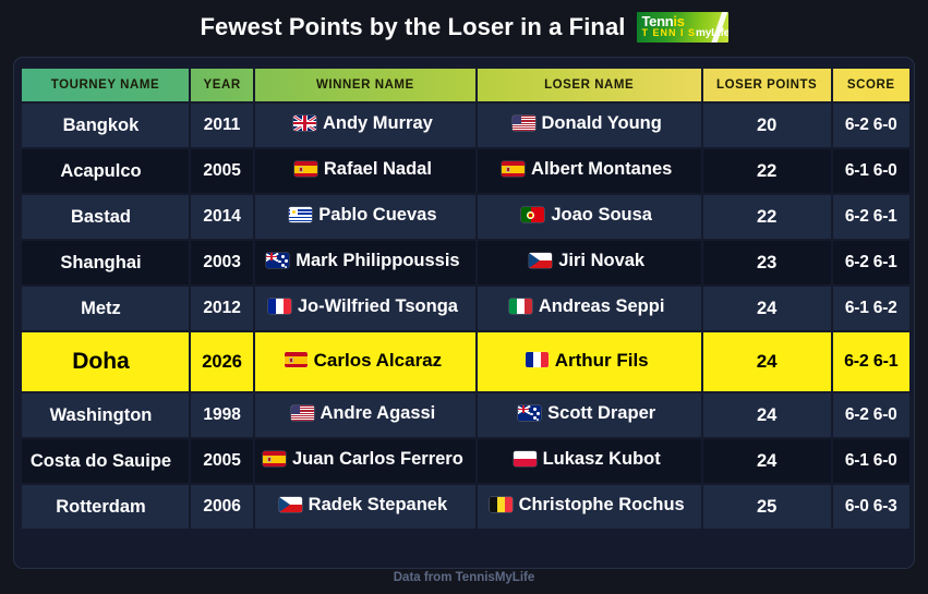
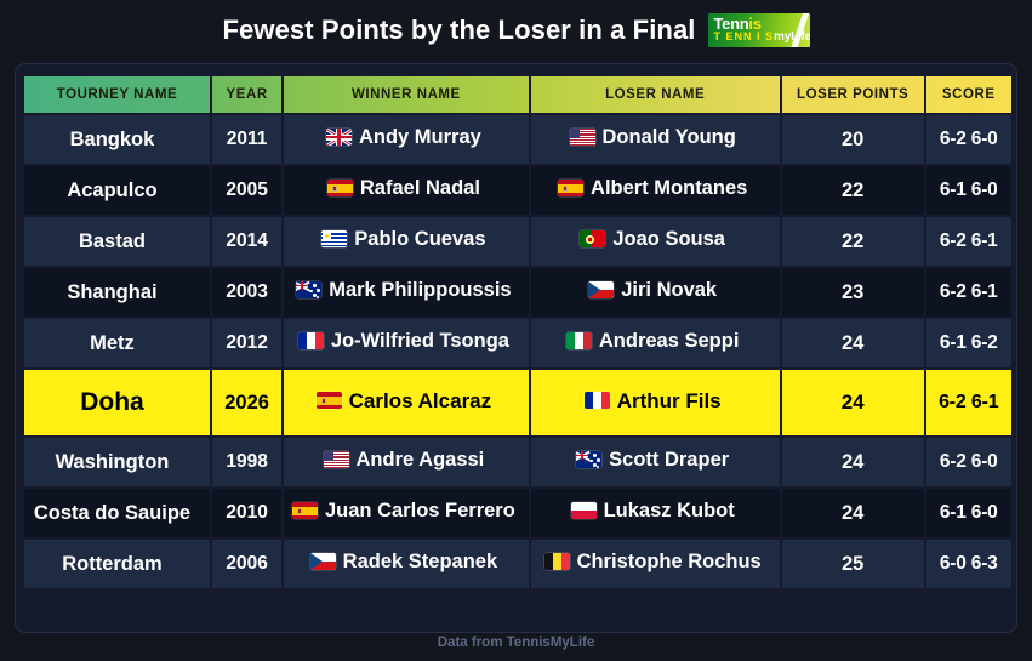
  Fewest Points by the Loser in a Final
  Tennis
  T ENN I Smyfe
  TOURNEY NAME	YEAR	WINNER NAME	LOSER NAME	LOSER POINTS	SCORE
  Bangkok	2011	Andy Murray	Donald Young	20	6-2 6-0
  Acapulco	2005	Rafael Nadal	Albert Montanes	22	6-1 6-0
  Bastad	2014	Pablo Cuevas	Joao Sousa	22	6-2 6-1
  Shanghai	2003	Mark Philippoussis	Jiri Novak	23	6-2 6-1
  Metz	2012	Jo-Wilfried Tsonga	Andreas Seppi	24	6-1 6-2
  Doha	2026	Carlos Alcaraz	Arthur Fils	24	6-2 6-1
  Washington	1998	Andre Agassi	Scott Draper	24	6-2 6-0
- Costa do Sauipe	2005	Juan Carlos Ferrero	Lukasz Kubot	24	6-1 6-0
+ Costa do Sauipe	2010	Juan Carlos Ferrero	Lukasz Kubot	24	6-1 6-0
  Rotterdam	2006	Radek Stepanek	Christophe Rochus	25	6-0 6-3
  Data from TennisMyLife
